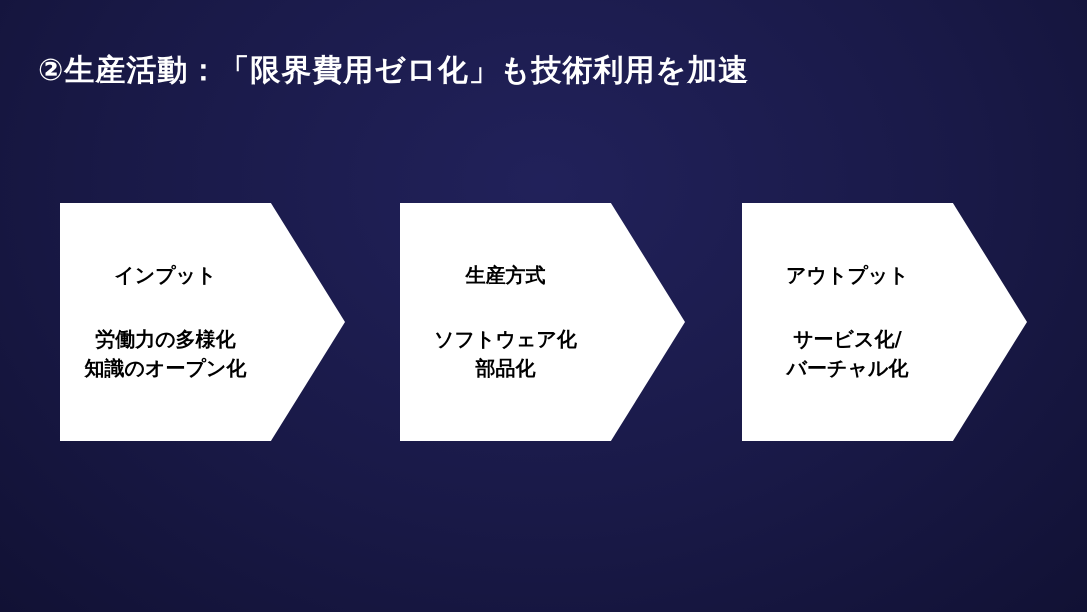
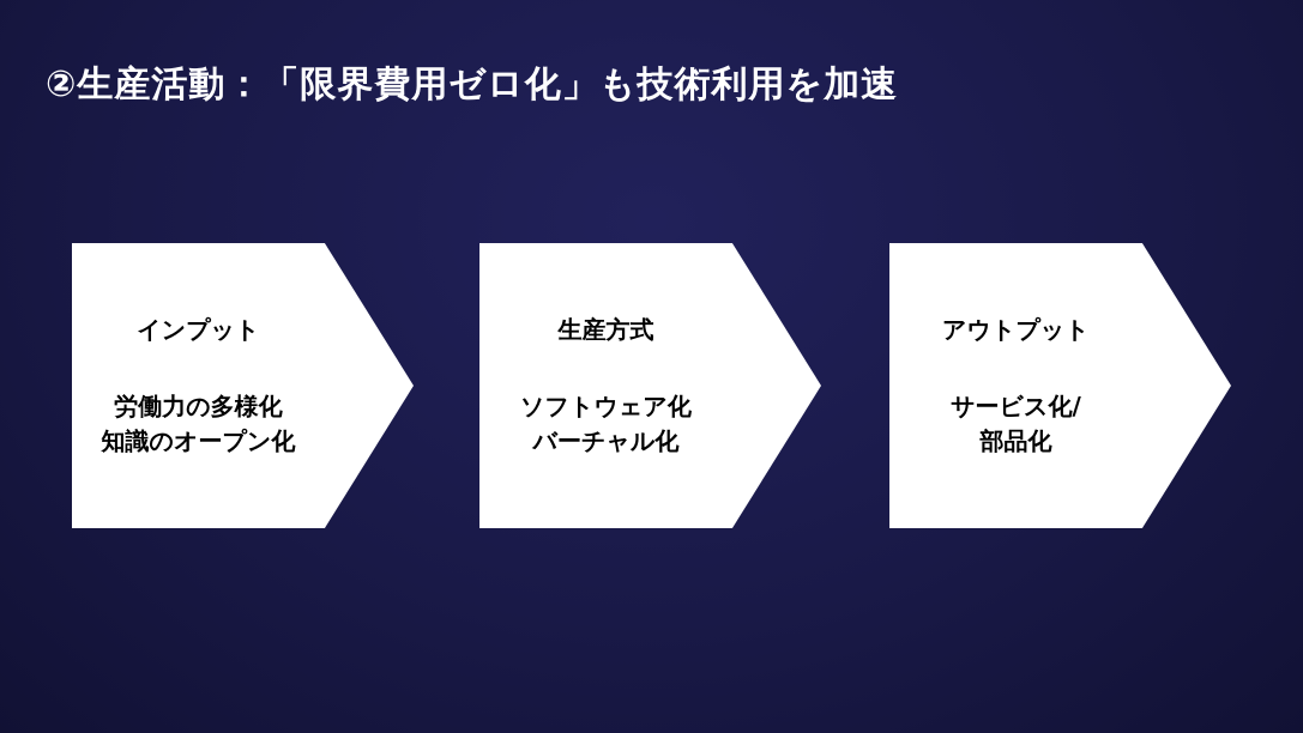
  ②生産活動：「限界費用ゼロ化」も技術利用を加速
  インプット
  労働力の多様化
  知識のオープン化
  生産方式
  ソフトウェア化
- 部品化
+ バーチャル化
  アウトプット
  サービス化/
- バーチャル化
+ 部品化
